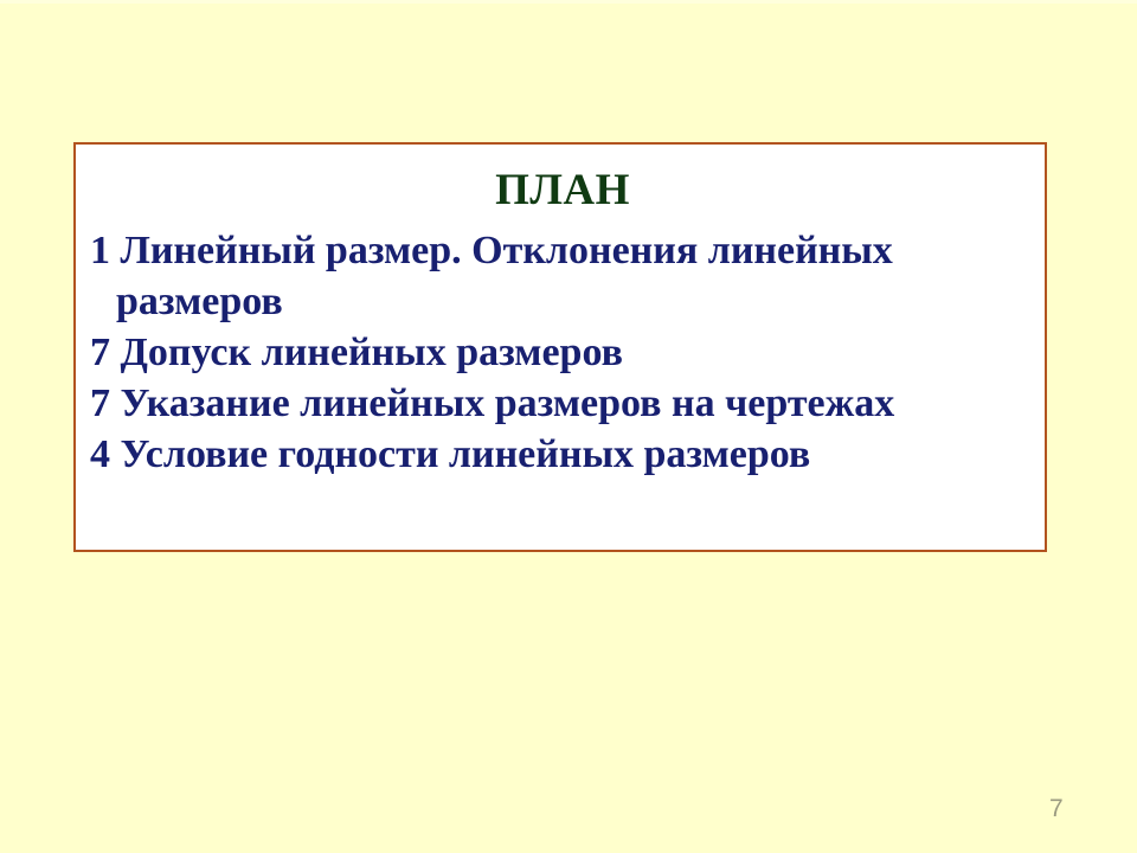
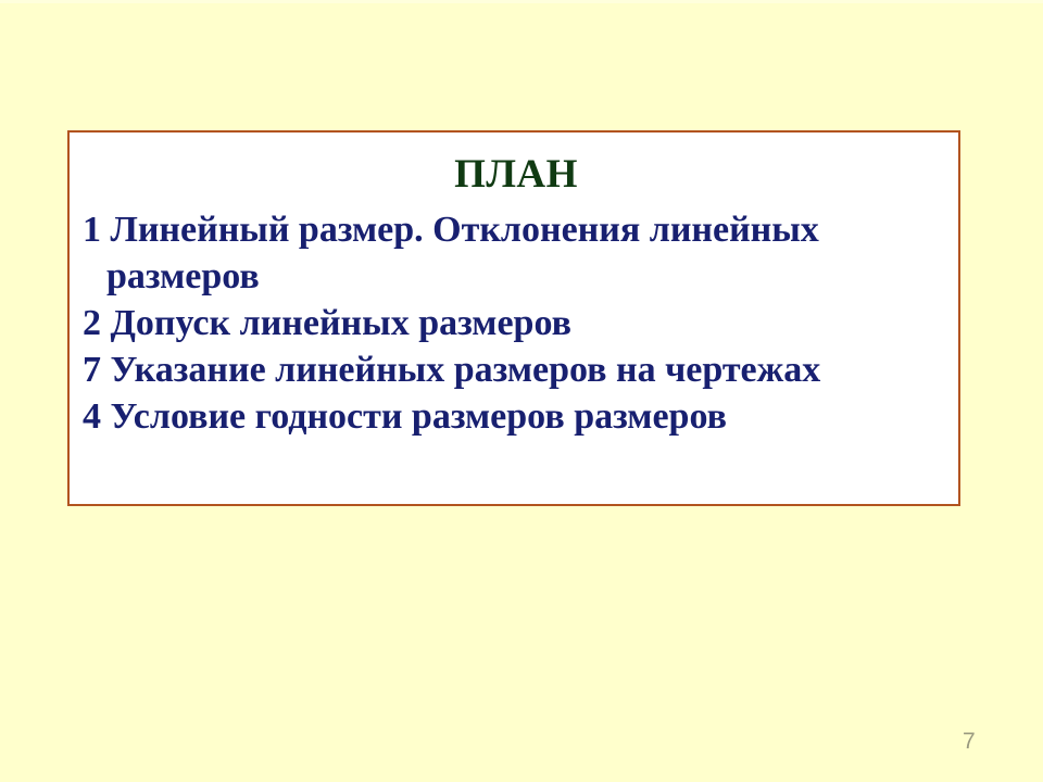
  ПЛАН
  1 Линейный размер. Отклонения линейных
  размеров
- 7 Допуск линейных размеров
+ 2 Допуск линейных размеров
  7 Указание линейных размеров на чертежах
- 4 Условие годности линейных размеров
+ 4 Условие годности размеров размеров
  7
